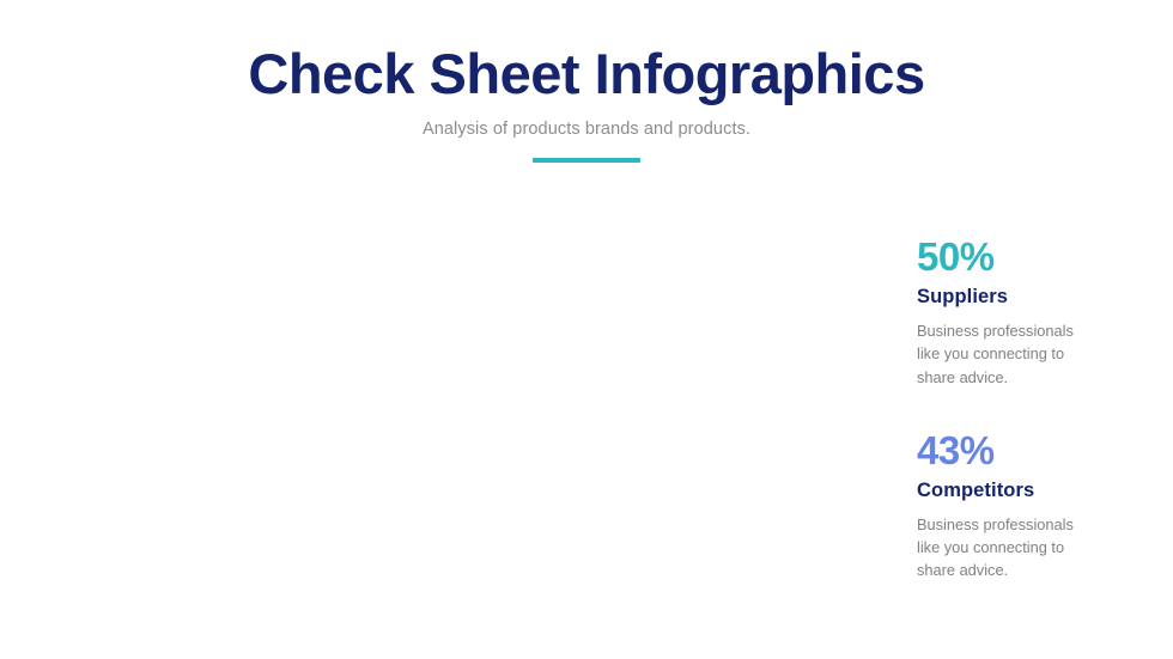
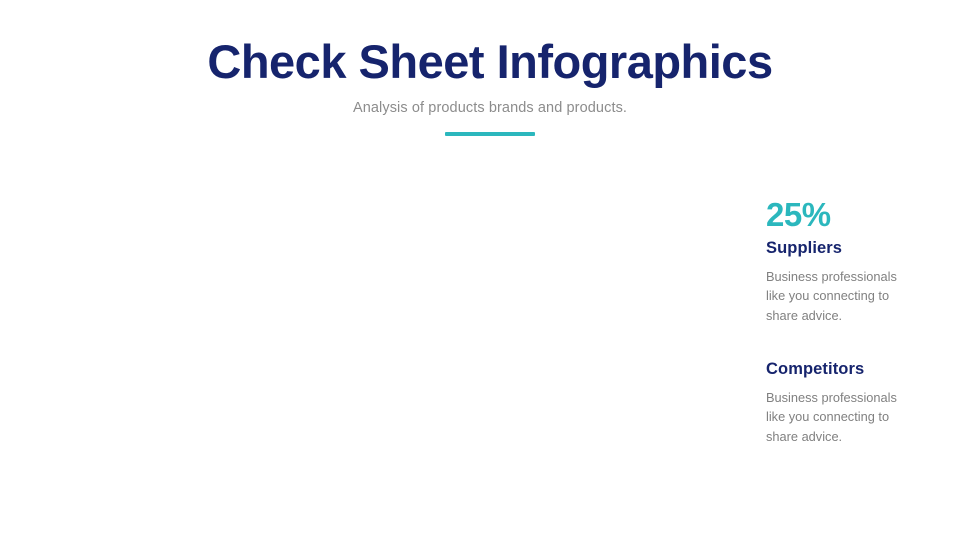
  Check Sheet Infographics
  Analysis of products brands and products.
- 50%
+ 25%
  Suppliers
  Business professionals like you connecting to share advice.
- 43%
  Competitors
  Business professionals like you connecting to share advice.
